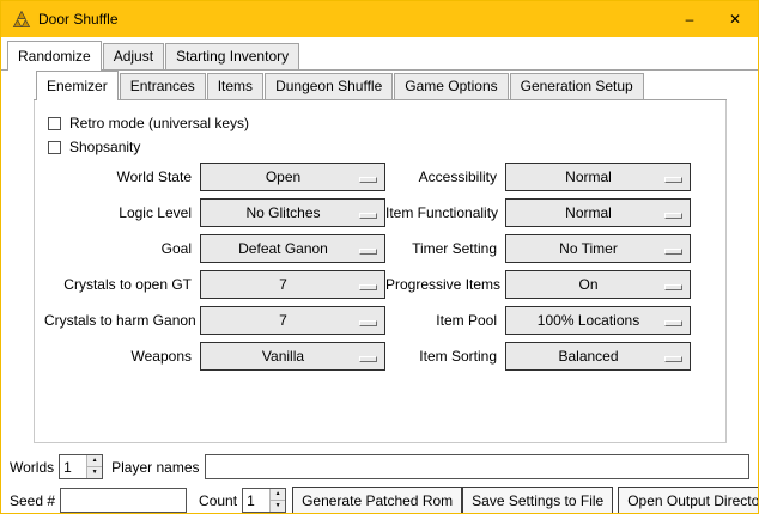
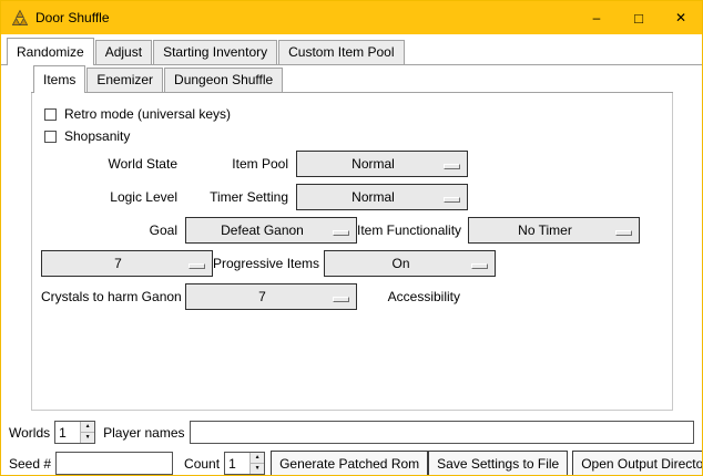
  Door Shuffle
  –
+ □
  ✕
  Randomize
  Adjust
  Starting Inventory
+ Custom Item Pool
- Enemizer
+ Items
- Entrances
- Items
+ Enemizer
  Dungeon Shuffle
- Game Options
- Generation Setup
  Retro mode (universal keys)
  Shopsanity
  World State
- Open
- Accessibility
+ Item Pool
  Normal
  Logic Level
- No Glitches
- Item Functionality
+ Timer Setting
  Normal
  Goal
  Defeat Ganon
- Timer Setting
+ Item Functionality
  No Timer
- Crystals to open GT
  7
  Progressive Items
  On
  Crystals to harm Ganon
  7
- Item Pool
+ Accessibility
- 100% Locations
- Weapons
- Vanilla
- Item Sorting
- Balanced
  Worlds
  1
  Player names
  Seed #
  Count
  1
  Generate Patched Rom
  Save Settings to File
  Open Output Directo
